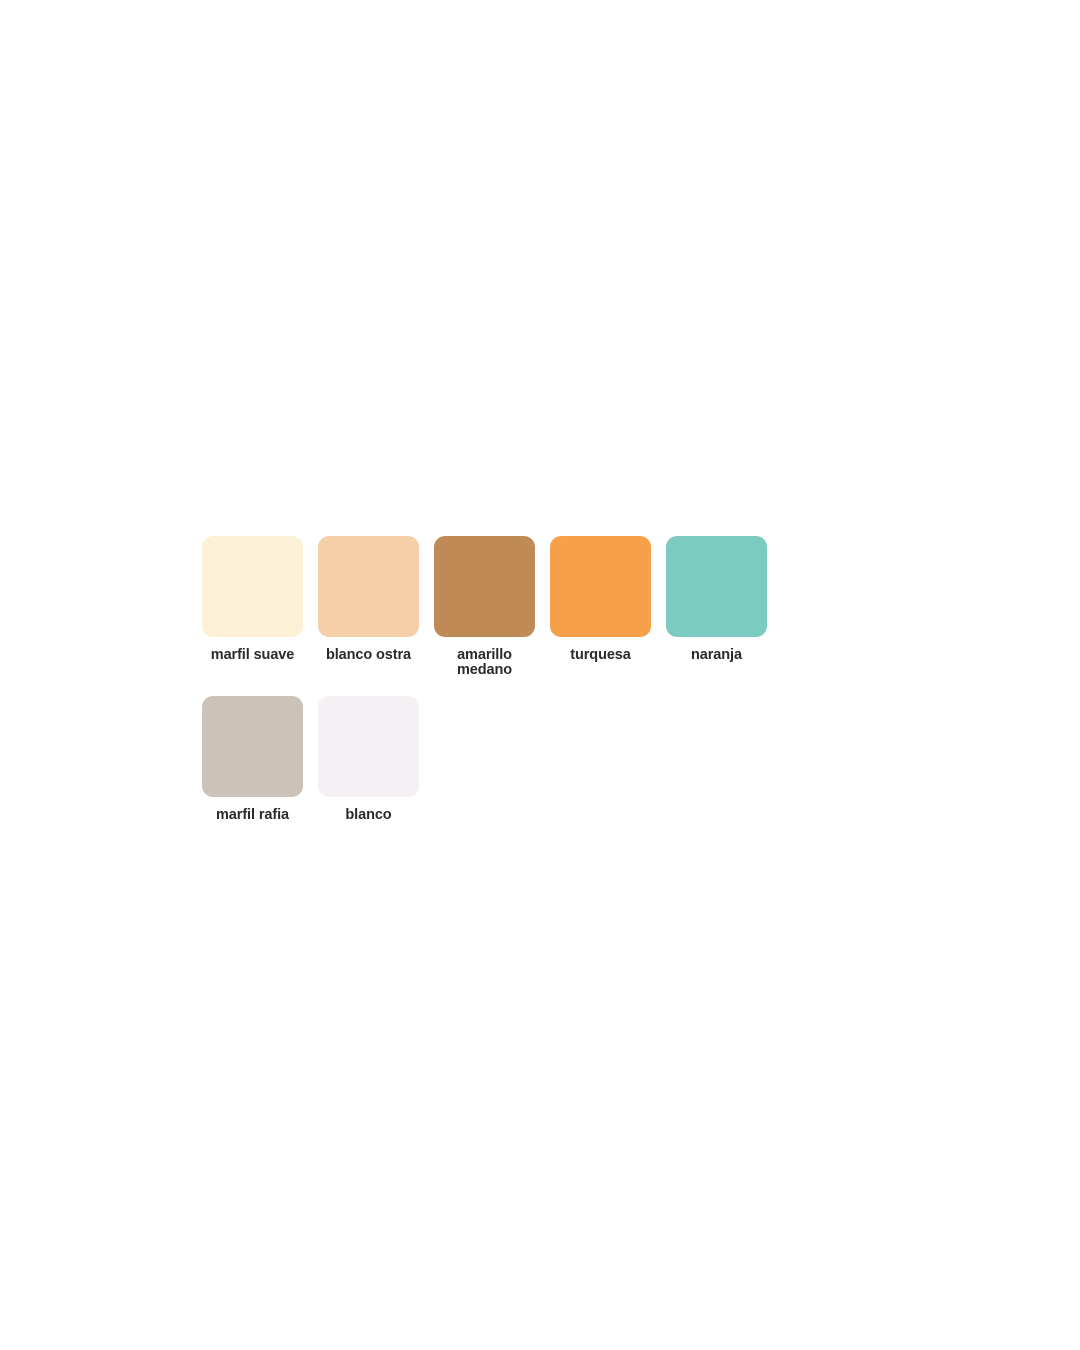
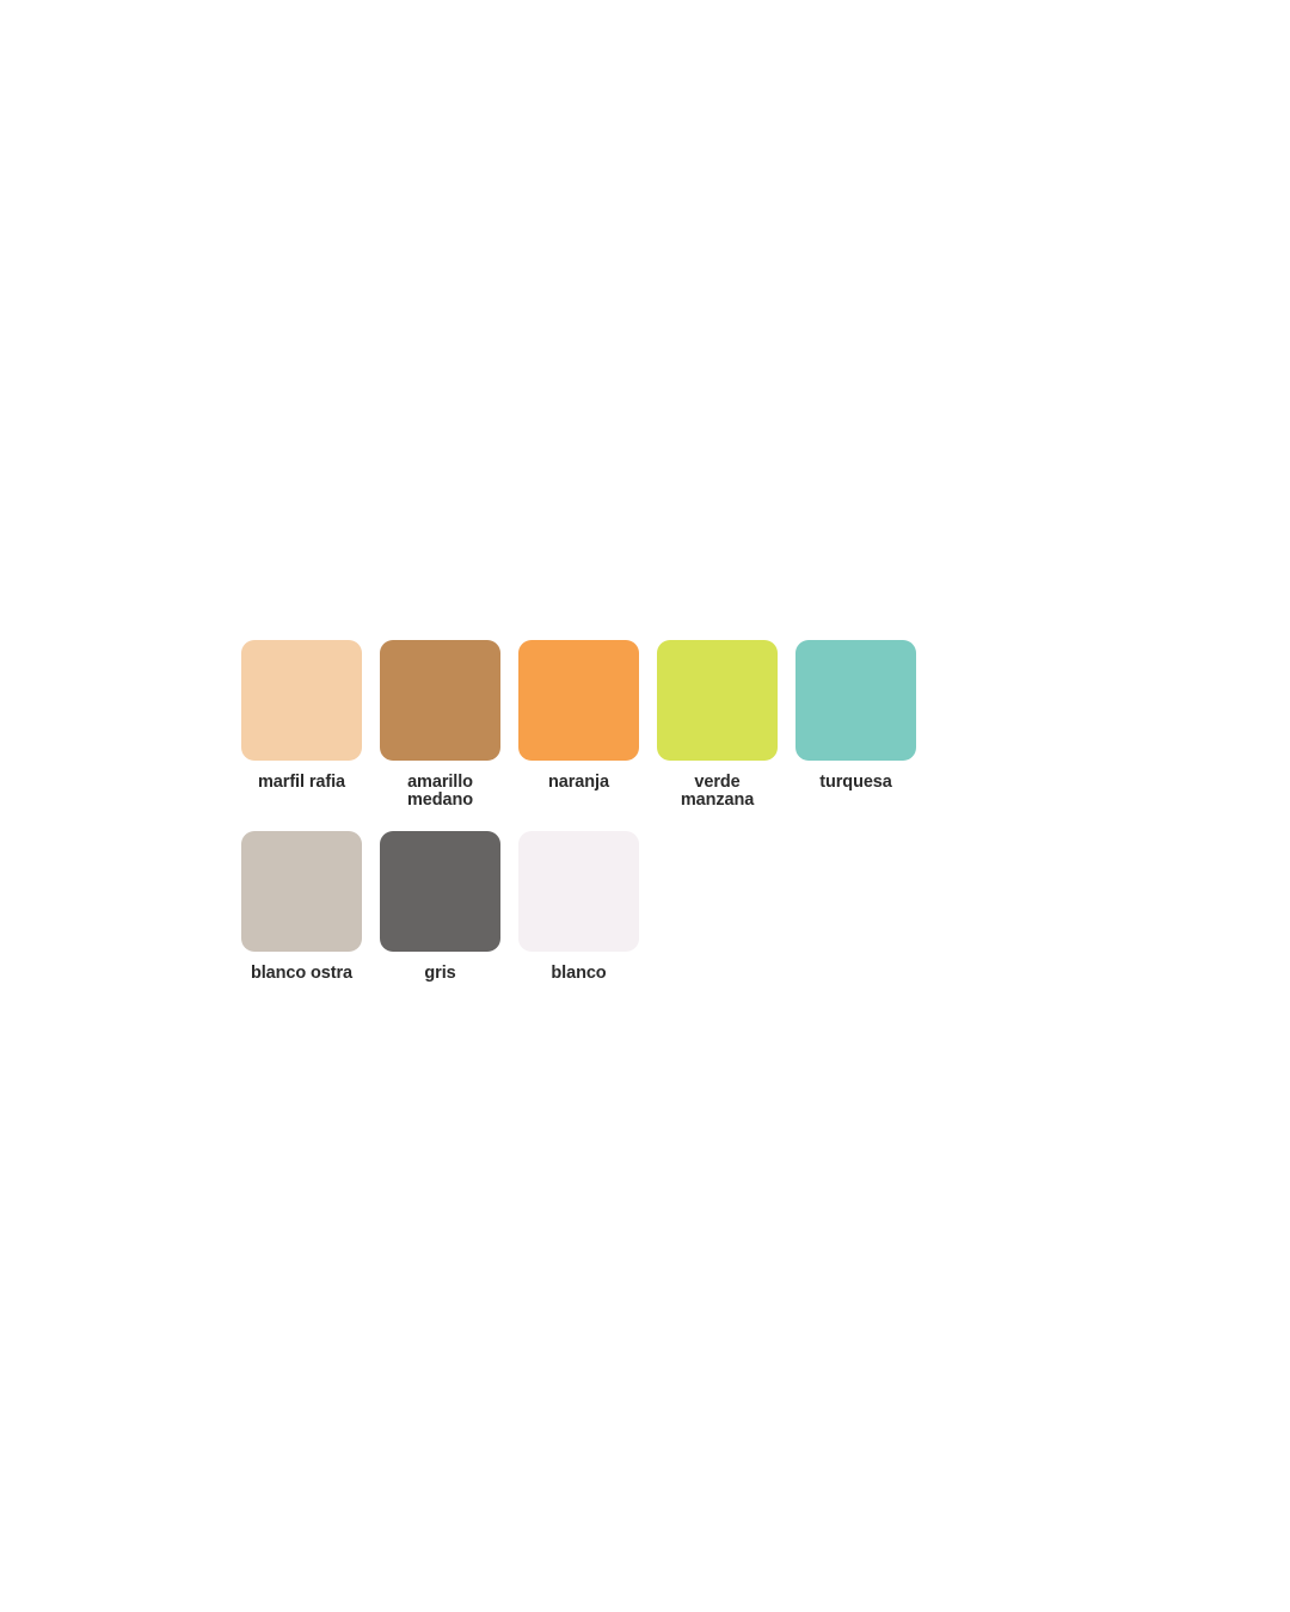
- marfil suave
- blanco ostra
+ marfil rafia
  amarillo
  medano
- turquesa
+ naranja
+ verde
+ manzana
- naranja
+ turquesa
- marfil rafia
+ blanco ostra
+ gris
  blanco
